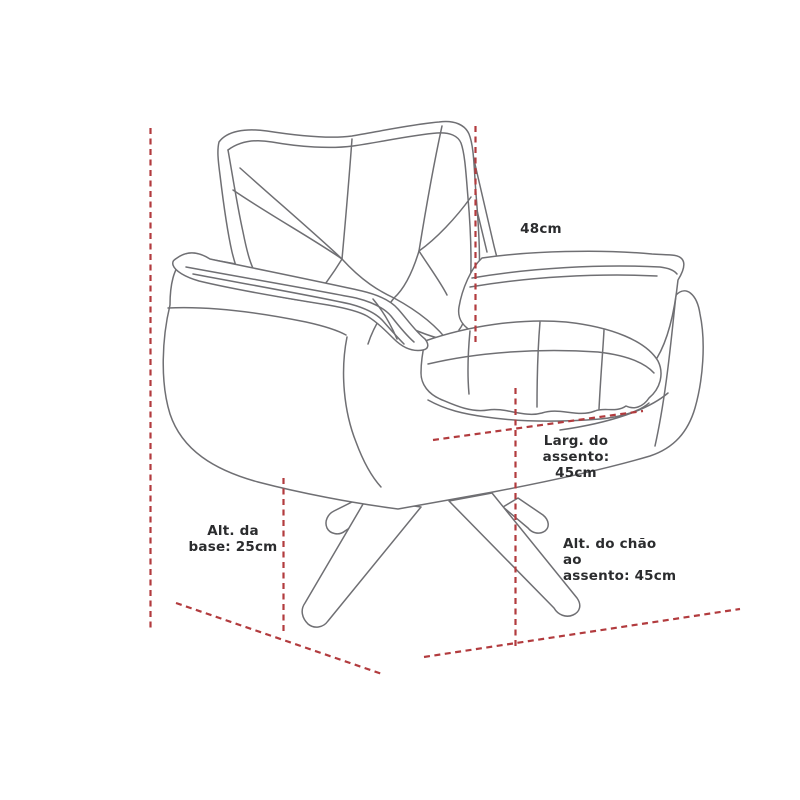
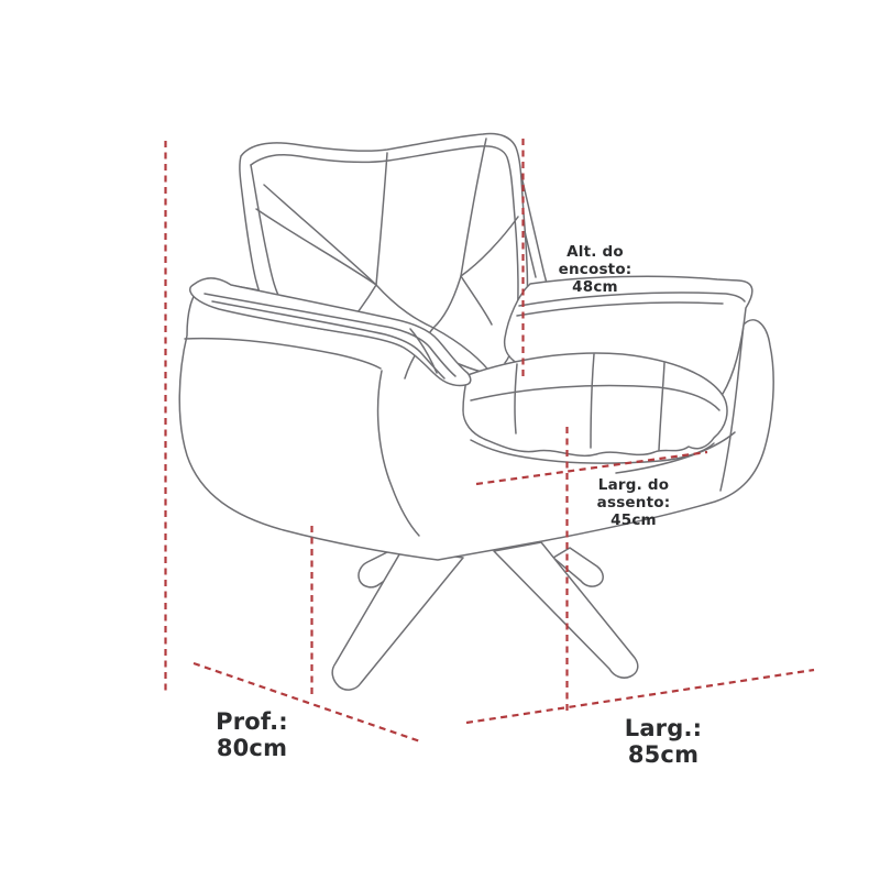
+ Prof.: 80cm
+ Larg.: 85cm
+ Alt. do encosto:
  48cm
  Larg. do assento:
  45cm
- Alt. da
- base: 25cm
- Alt. do chão ao
- assento: 45cm
